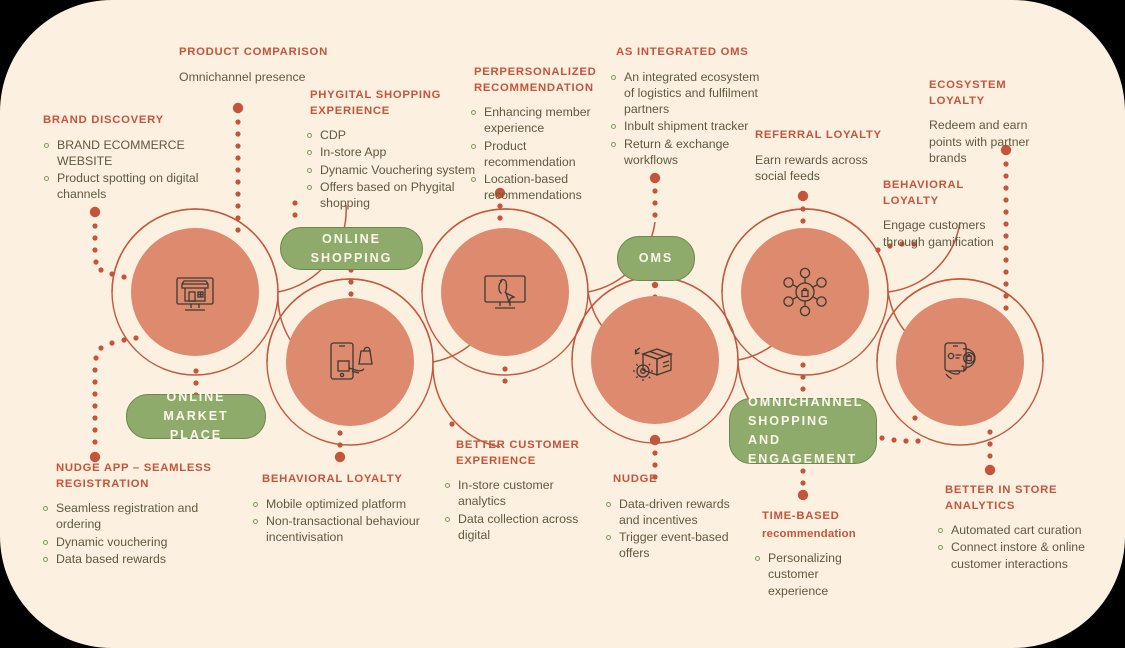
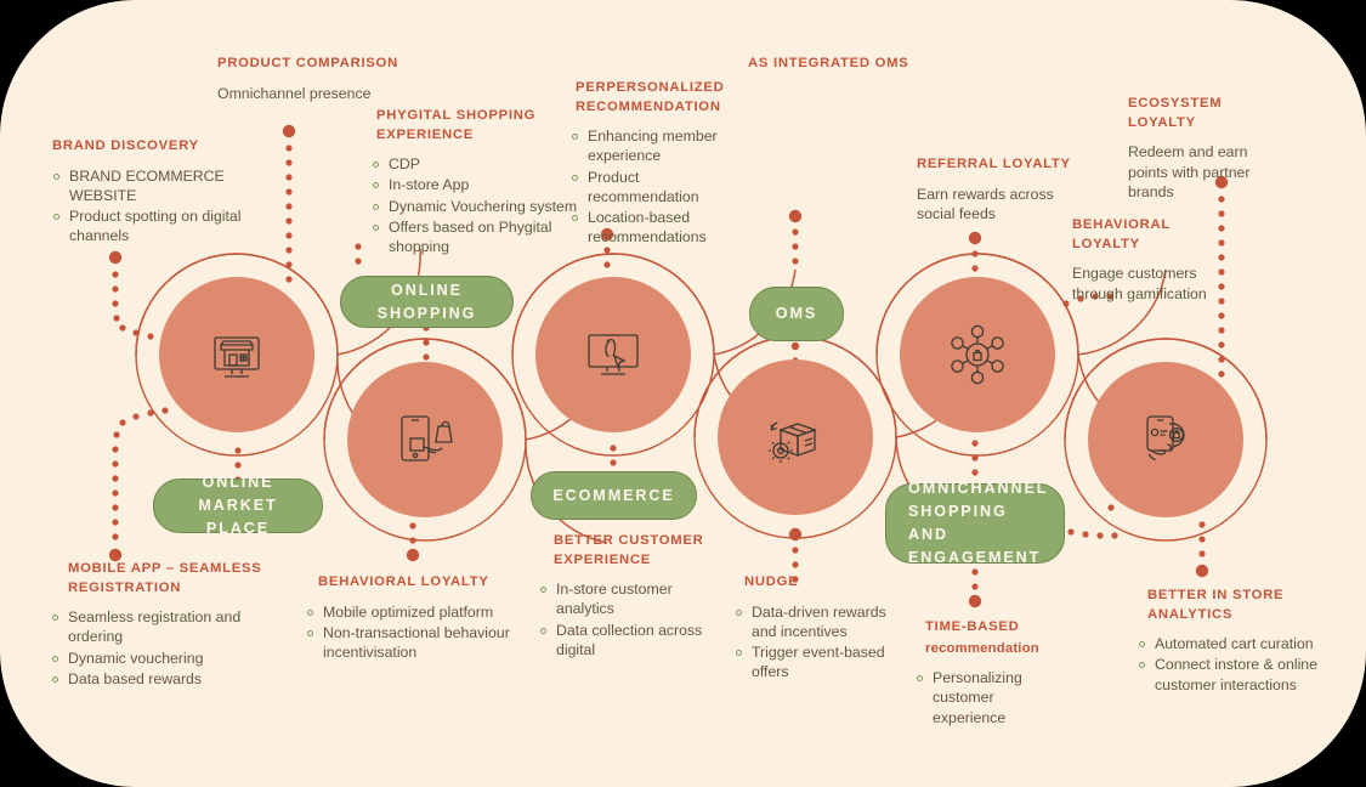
  ONLINE
  SHOPPING
  OMS
  ONLINE
  MARKET PLACE
+ ECOMMERCE
  OMNICHANNEL
  SHOPPING AND
  ENGAGEMENT
  BRAND DISCOVERY
  BRAND ECOMMERCE WEBSITE
  Product spotting on digital channels
  PRODUCT COMPARISON
  Omnichannel presence
  PHYGITAL SHOPPING EXPERIENCE
  CDP
  In-store App
  Dynamic Vouchering syste
  Offers based on Phygital shopping
  PERPERSONALIZED RECOMMENDATION
  Enhancing member experience
  Product recommendation
  Location-based recommendations
  AS INTEGRATED OMS
- An integrated ecosystem of logistics and fulfilment partners
- Inbult shipment tracker
- Return & exchange workflows
  REFERRAL LOYALTY
  Earn rewards across social feeds
  ECOSYSTEM LOYALTY
  Redeem and earn points with partner brands
  BEHAVIORAL LOYALTY
  Engage customers through gamification
- NUDGE APP – SEAMLESS REGISTRATION
+ MOBILE APP – SEAMLESS REGISTRATION
  Seamless registration and ordering
  Dynamic vouchering
  Data based rewards
  BEHAVIORAL LOYALTY
  Mobile optimized platform
  Non-transactional behaviour incentivisation
  BETTER CUSTOMER EXPERIENCE
  In-store customer analytics
  Data collection across digital
  NUDGE
  Data-driven rewards and incentives
  Trigger event-based offers
  TIME-BASED
  recommendation
  Personalizing customer experience
  BETTER IN STORE ANALYTICS
  Automated cart curation
  Connect instore & online customer interactions
